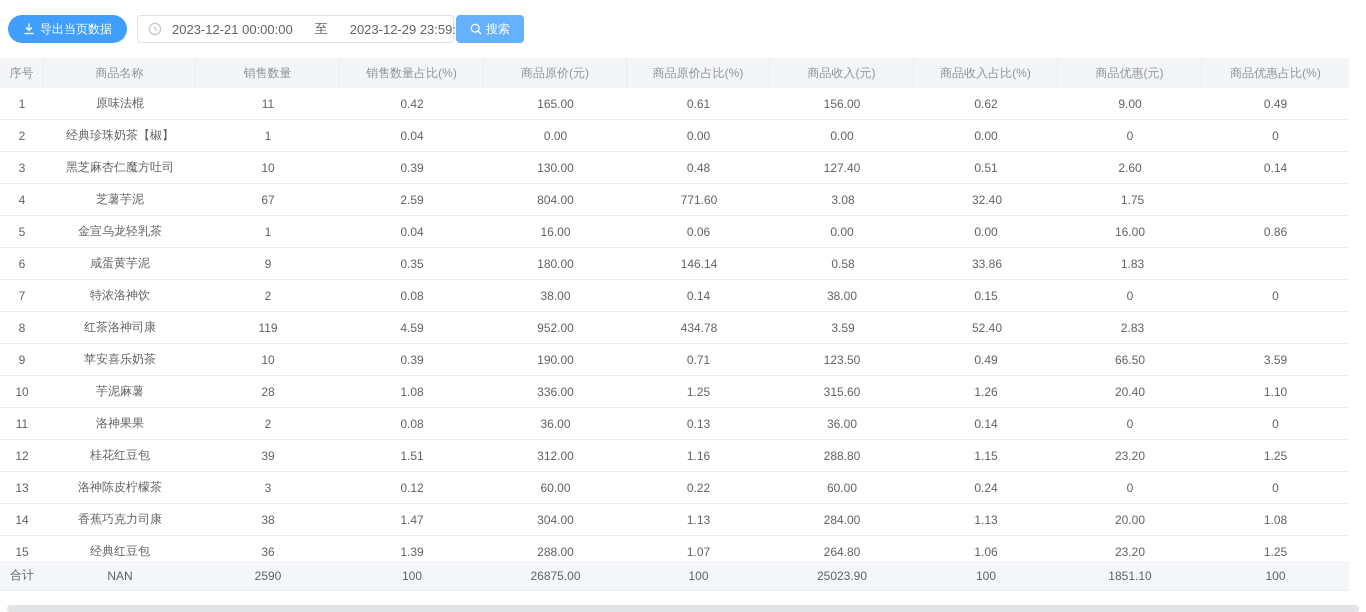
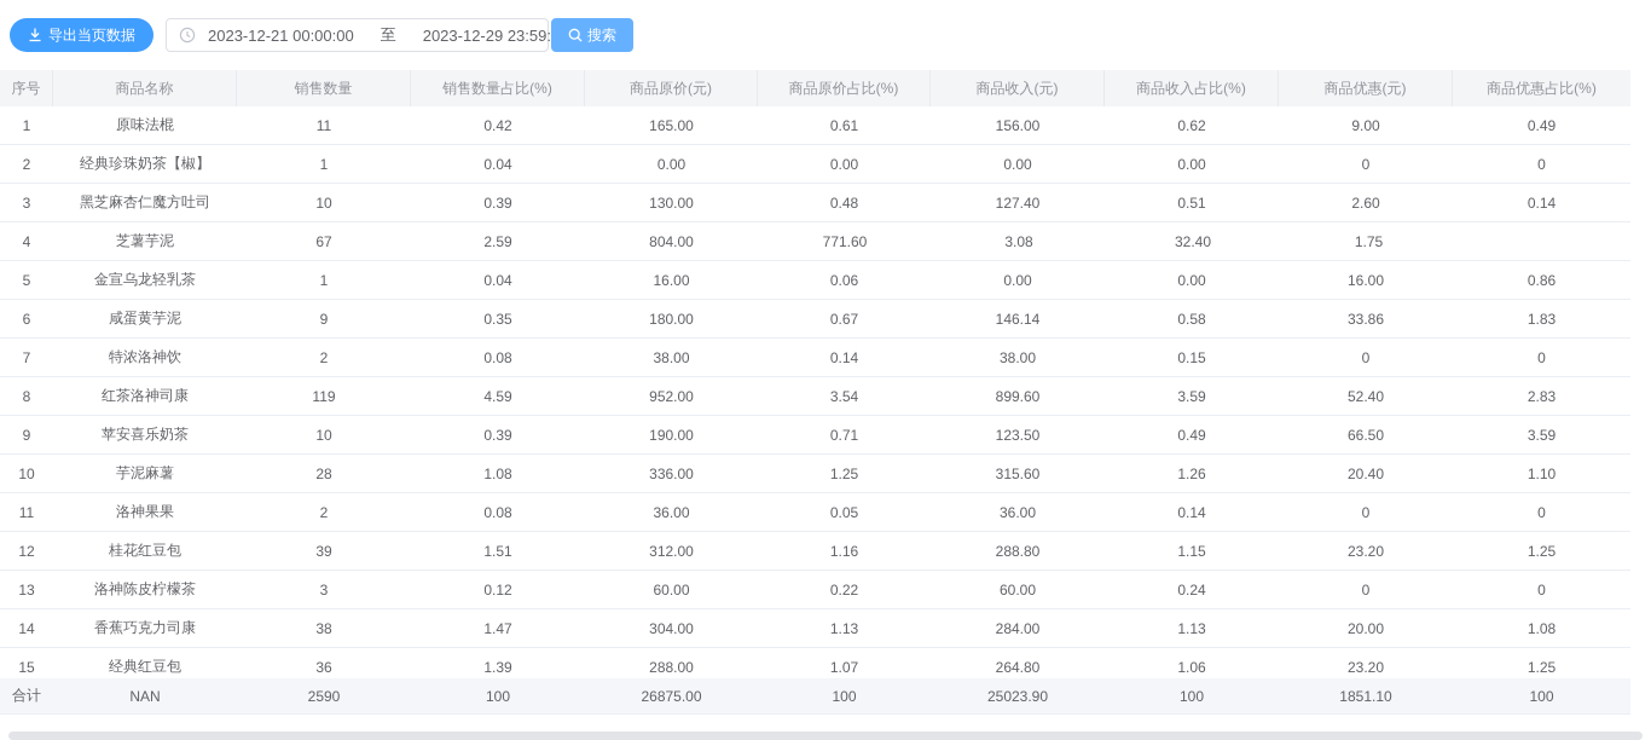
  导出当页数据
  2023-12-21 00:00:00
  至
  2023-12-29 23:59:
  搜索
  序号
  商品名称
  销售数量
  销售数量占比(%)
  商品原价(元)
  商品原价占比(%)
  商品收入(元)
  商品收入占比(%)
  商品优惠(元)
  商品优惠占比(%)
  1
  原味法棍
  11
  0.42
  165.00
  0.61
  156.00
  0.62
  9.00
  0.49
  2
  经典珍珠奶茶【椒】
  1
  0.04
  0.00
  0.00
  0.00
  0.00
  0
  0
  3
  黑芝麻杏仁魔方吐司
  10
  0.39
  130.00
  0.48
  127.40
  0.51
  2.60
  0.14
  4
  芝薯芋泥
  67
  2.59
  804.00
  771.60
  3.08
  32.40
  1.75
  5
  金宣乌龙轻乳茶
  1
  0.04
  16.00
  0.06
  0.00
  0.00
  16.00
  0.86
  6
  咸蛋黄芋泥
  9
  0.35
  180.00
+ 0.67
  146.14
  0.58
  33.86
  1.83
  7
  特浓洛神饮
  2
  0.08
  38.00
  0.14
  38.00
  0.15
  0
  0
  8
  红茶洛神司康
  119
  4.59
  952.00
+ 3.54
- 434.78
+ 899.60
  3.59
  52.40
  2.83
  9
  苹安喜乐奶茶
  10
  0.39
  190.00
  0.71
  123.50
  0.49
  66.50
  3.59
  10
  芋泥麻薯
  28
  1.08
  336.00
  1.25
  315.60
  1.26
  20.40
  1.10
  11
  洛神果果
  2
  0.08
  36.00
- 0.13
+ 0.05
  36.00
  0.14
  0
  0
  12
  桂花红豆包
  39
  1.51
  312.00
  1.16
  288.80
  1.15
  23.20
  1.25
  13
  洛神陈皮柠檬茶
  3
  0.12
  60.00
  0.22
  60.00
  0.24
  0
  0
  14
  香蕉巧克力司康
  38
  1.47
  304.00
  1.13
  284.00
  1.13
  20.00
  1.08
  15
  经典红豆包
  36
  1.39
  288.00
  1.07
  264.80
  1.06
  23.20
  1.25
  合计
  NAN
  2590
  100
  26875.00
  100
  25023.90
  100
  1851.10
  100
